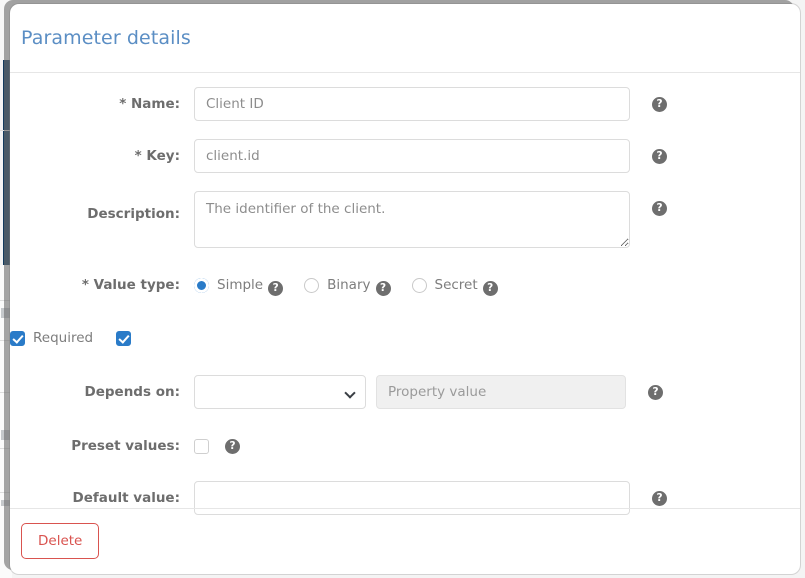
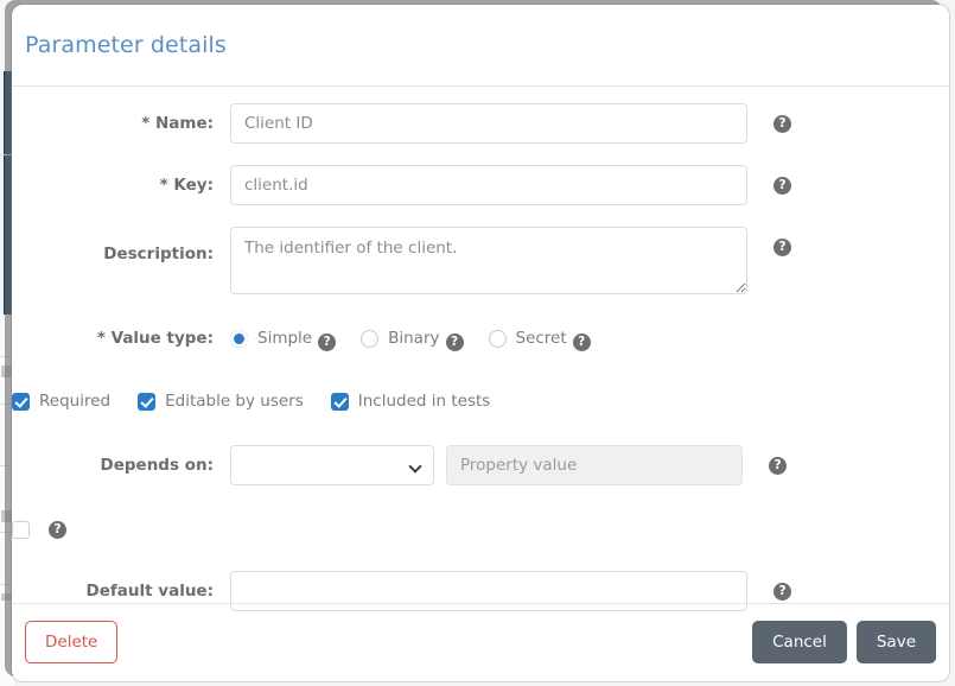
  Parameter details
  * Name:
  Client ID
  ?
  * Key:
  client.id
  ?
  Description:
  The identifier of the client.
  ?
  * Value type:
  Simple
  ?
  Binary
  ?
  Secret
  ?
  Required
+ Editable by users
+ Included in tests
  Depends on:
  Property value
  ?
- Preset values:
  ?
  Default value:
  ?
  Delete
+ Cancel
+ Save
